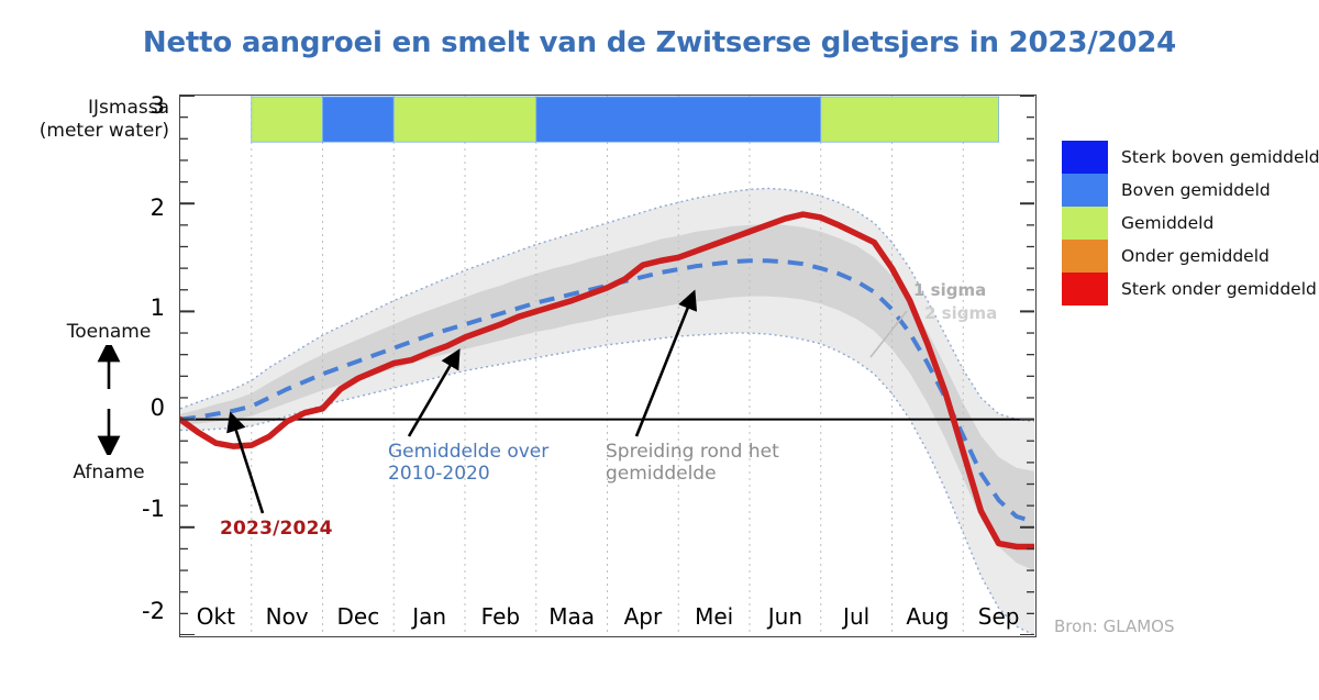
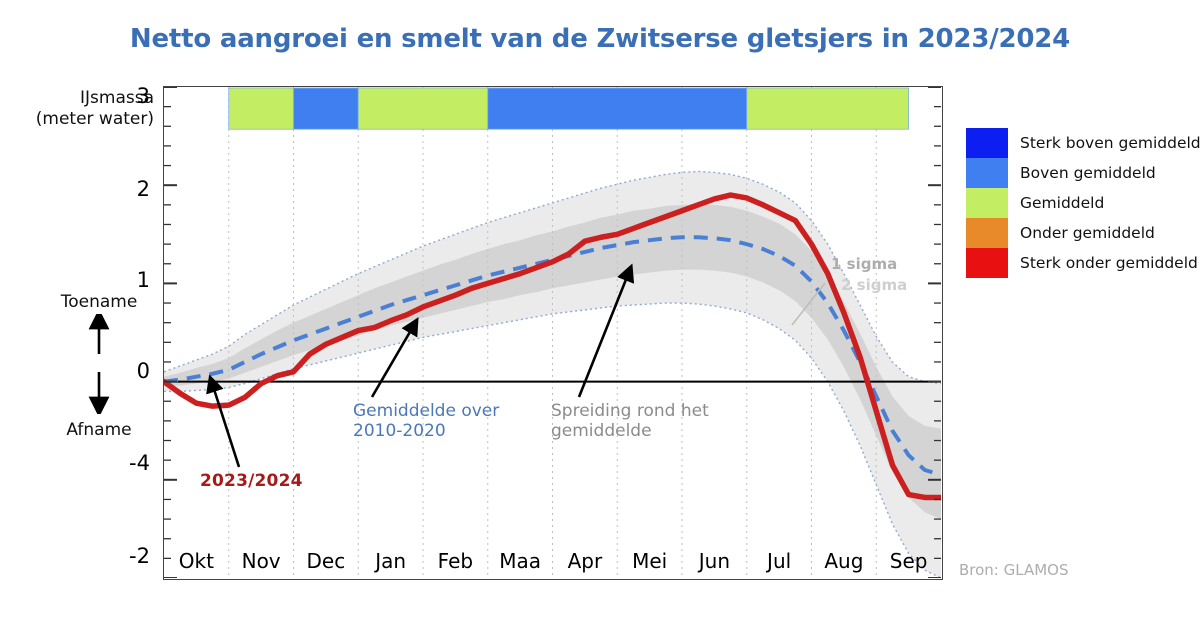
  Netto aangroei en smelt van de Zwitserse gletsjers in 2023/2024
  IJsmassa
  (meter water)
  3
  2
  1
  0
- -1
+ -4
  -2
  Toename
  Afname
  Okt
  Nov
  Dec
  Jan
  Feb
  Maa
  Apr
  Mei
  Jun
  Jul
  Aug
  Sep
  2023/2024
  Gemiddelde over
  2010-2020
  Spreiding rond het
  gemiddelde
  1 sigma
  2 sigma
  Bron: GLAMOS
  Sterk boven gemiddeld
  Boven gemiddeld
  Gemiddeld
  Onder gemiddeld
  Sterk onder gemiddeld
